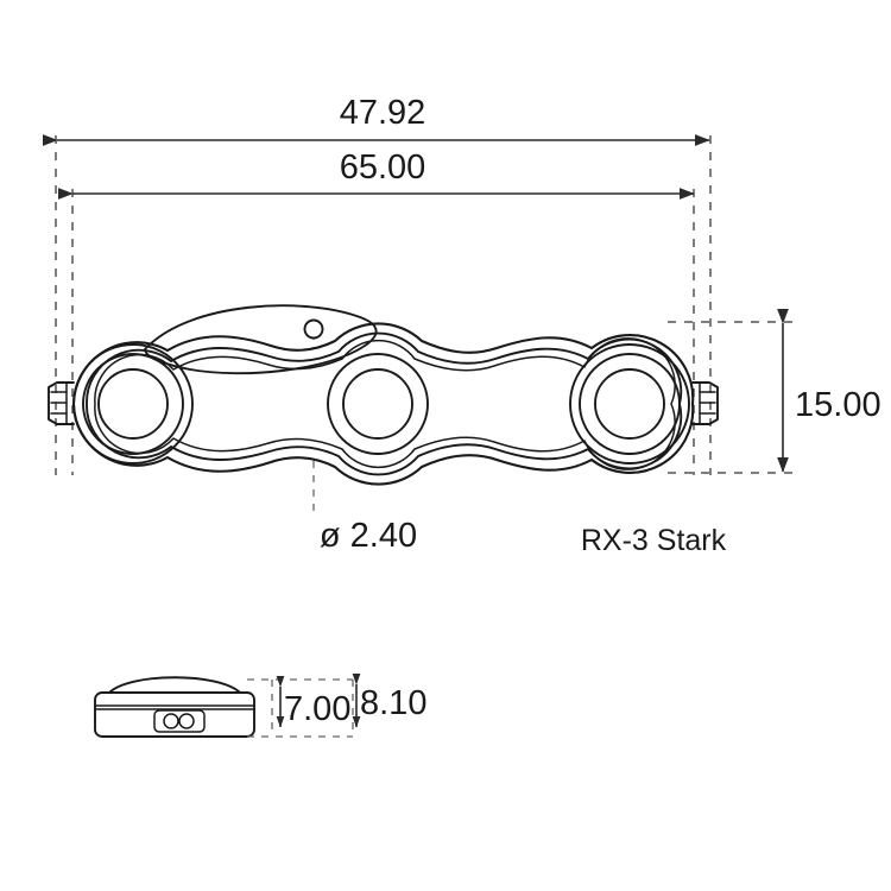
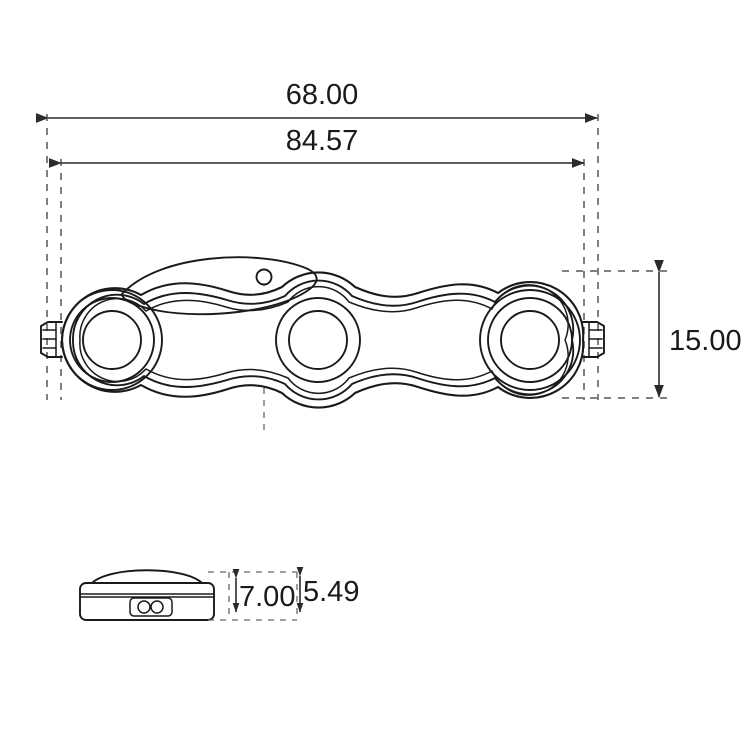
- 47.92
+ 68.00
- 65.00
+ 84.57
  15.00
- ø 2.40
- RX-3 Stark
  7.00
- 8.10
+ 5.49
